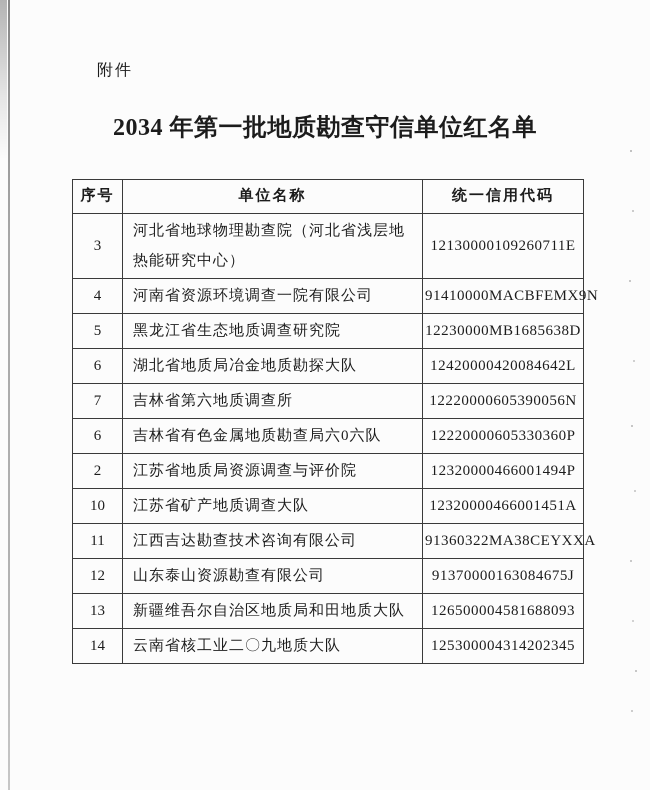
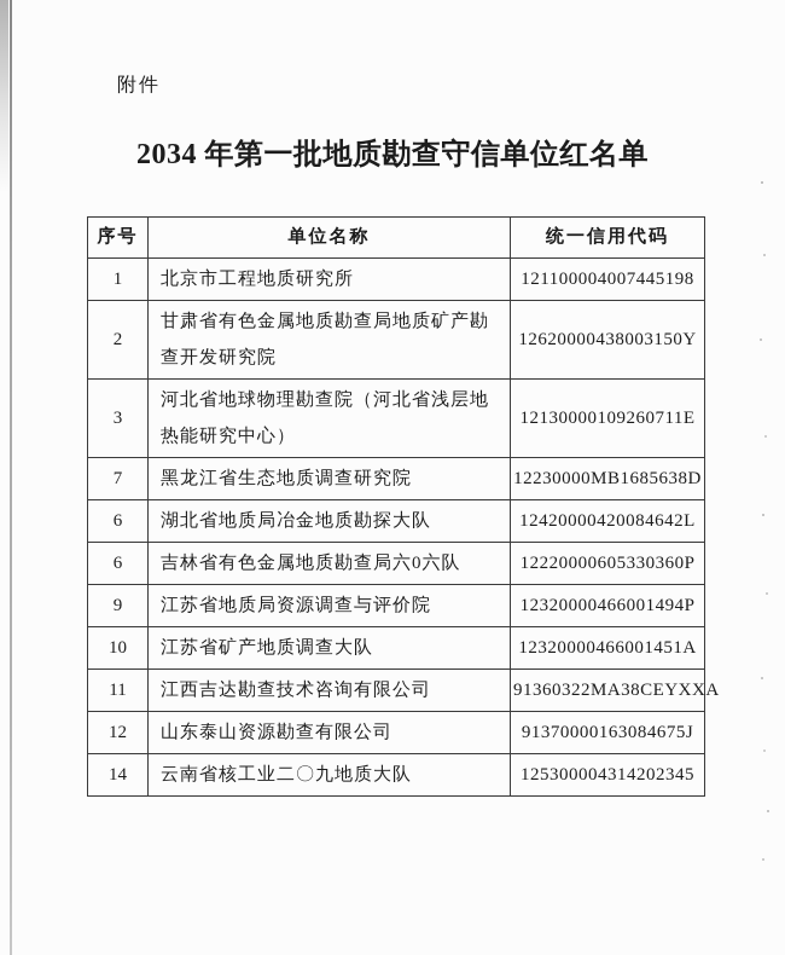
  附件
  2034 年第一批地质勘查守信单位红名单
  序号	单位名称	统一信用代码
+ 1	北京市工程地质研究所	121100004007445198
+ 2	甘肃省有色金属地质勘查局地质矿产勘查开发研究院	12620000438003150Y
  3	河北省地球物理勘查院（河北省浅层地热能研究中心）	12130000109260711E
- 4	河南省资源环境调查一院有限公司	91410000MACBFEMX9N
- 5	黑龙江省生态地质调查研究院	12230000MB1685638D
+ 7	黑龙江省生态地质调查研究院	12230000MB1685638D
  6	湖北省地质局冶金地质勘探大队	12420000420084642L
- 7	吉林省第六地质调查所	12220000605390056N
  6	吉林省有色金属地质勘查局六0六队	12220000605330360P
- 2	江苏省地质局资源调查与评价院	12320000466001494P
+ 9	江苏省地质局资源调查与评价院	12320000466001494P
  10	江苏省矿产地质调查大队	12320000466001451A
  11	江西吉达勘查技术咨询有限公司	91360322MA38CEYXXA
  12	山东泰山资源勘查有限公司	91370000163084675J
- 13	新疆维吾尔自治区地质局和田地质大队	126500004581688093
  14	云南省核工业二〇九地质大队	125300004314202345
